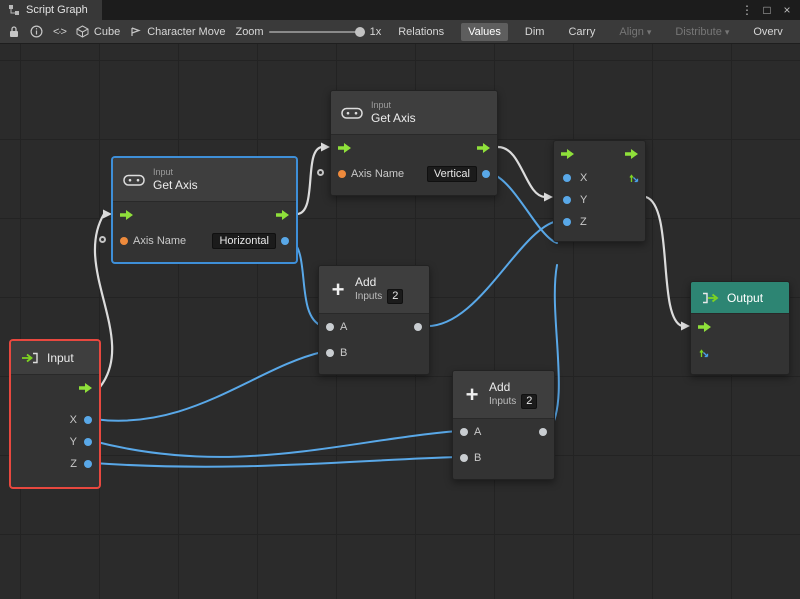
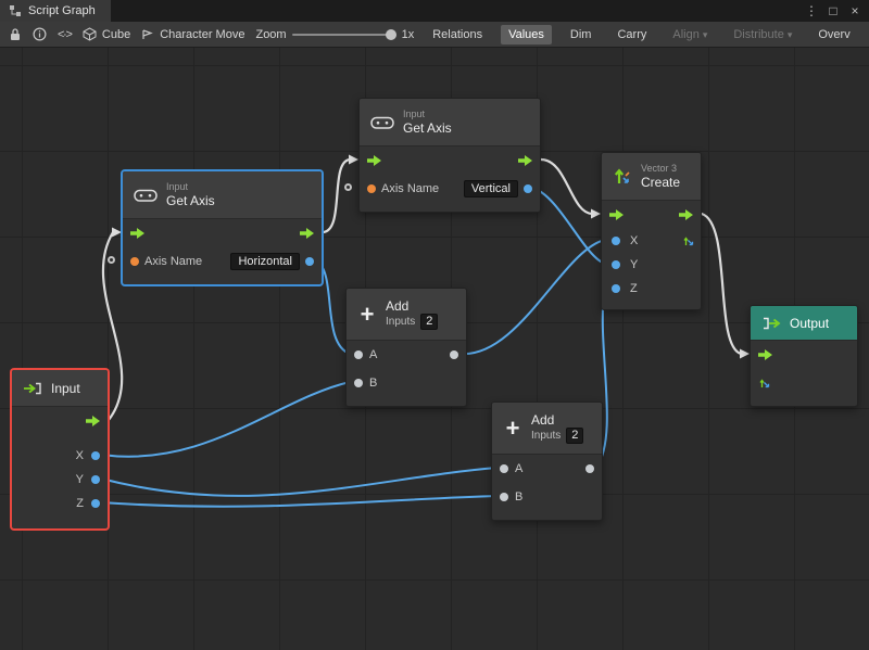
  Script Graph
  ⋮
  □
  ×
  <∙>
  Cube
  Character Move
  Zoom
  1x
  Relations
  Values
  Dim
  Carry
  Align ▾
  Distribute ▾
  Overv
  Input
  Get Axis
  Axis Name
  Vertical
  Input
  Get Axis
  Axis Name
  Horizontal
  +
  Add
  Inputs
  2
  A
  B
  +
  Add
  Inputs
  2
  A
  B
+ Vector 3
+ Create
  X
  Y
  Z
  Input
  X
  Y
  Z
  Output
